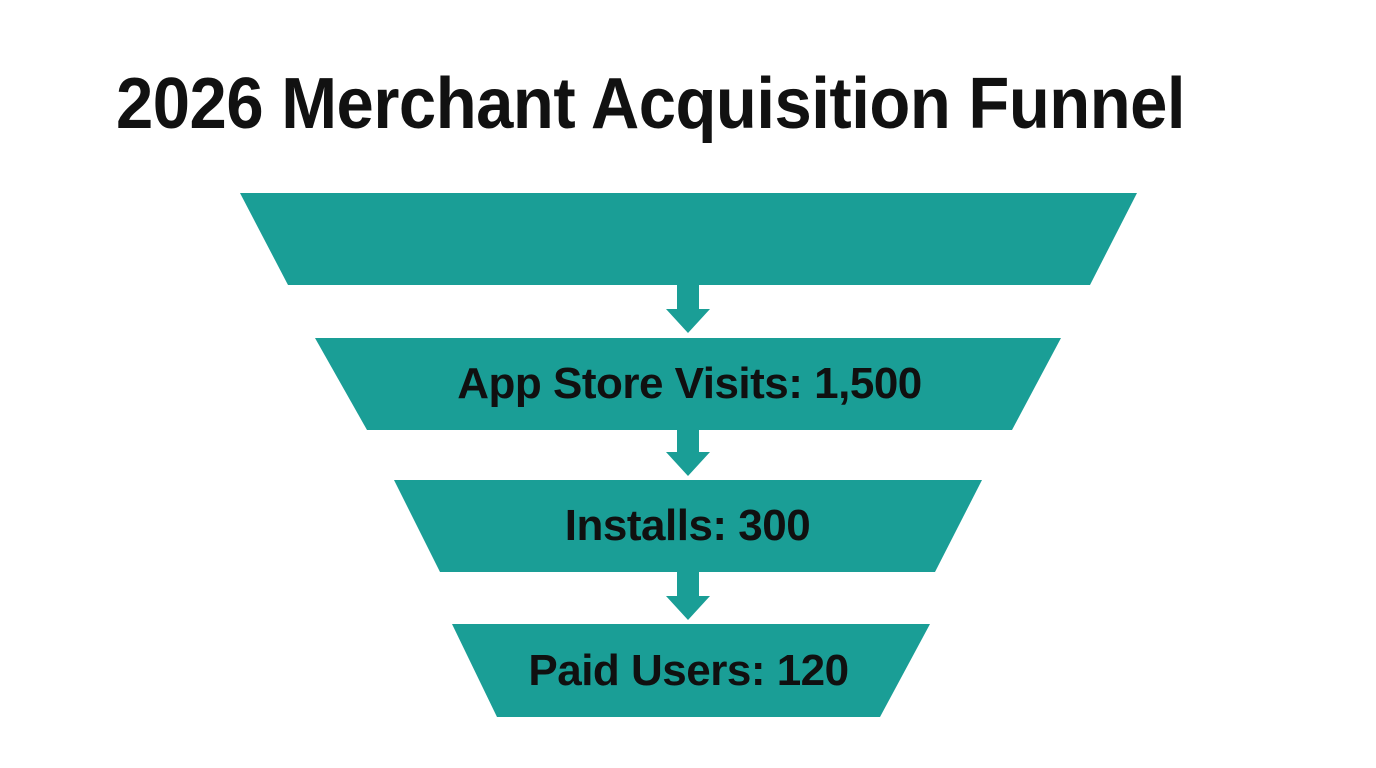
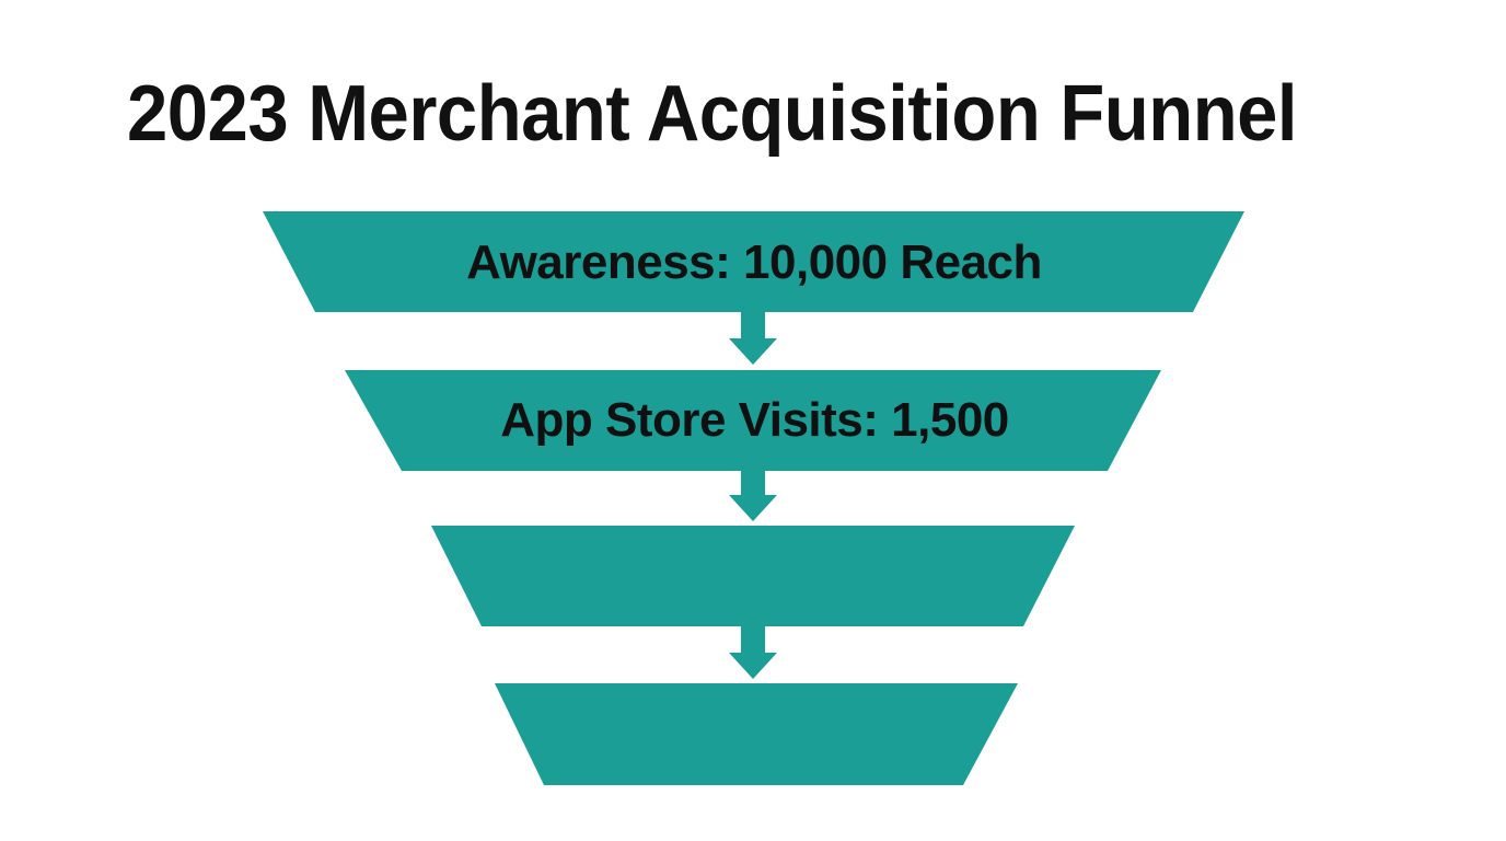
- 2026 Merchant Acquisition Funnel
+ 2023 Merchant Acquisition Funnel
+ Awareness: 10,000 Reach
  App Store Visits: 1,500
- Installs: 300
- Paid Users: 120
